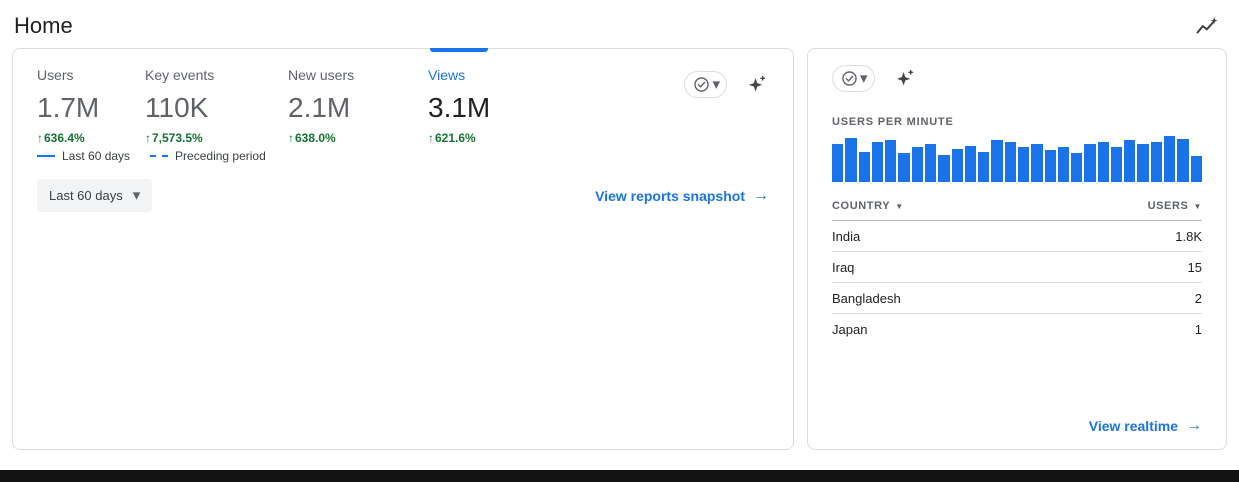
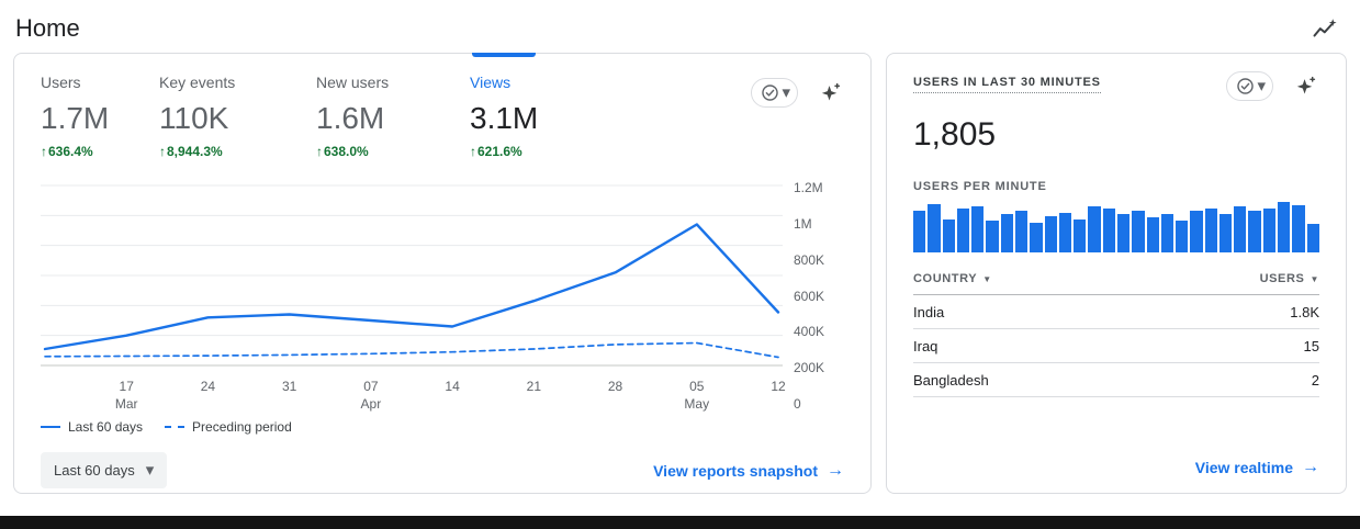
  Home
  Users
  1.7M
  ↑
  636.4%
  Key events
  110K
  ↑
- 7,573.5%
+ 8,944.3%
  New users
- 2.1M
+ 1.6M
  ↑
  638.0%
  Views
  3.1M
  ↑
  621.6%
  ▾
+ 17
+ Mar
+ 24
+ 31
+ 07
+ Apr
+ 14
+ 21
+ 28
+ 05
+ May
+ 12
+ 1.2M
+ 1M
+ 800K
+ 600K
+ 400K
+ 200K
+ 0
  Last 60 days
  Preceding period
  Last 60 days
  ▾
  View reports snapshot
  →
+ USERS IN LAST 30 MINUTES
  ▾
+ 1,805
  USERS PER MINUTE
  COUNTRY
  ▼
  USERS
  ▼
  India
  1.8K
  Iraq
  15
  Bangladesh
  2
- Japan
- 1
  View realtime
  →
